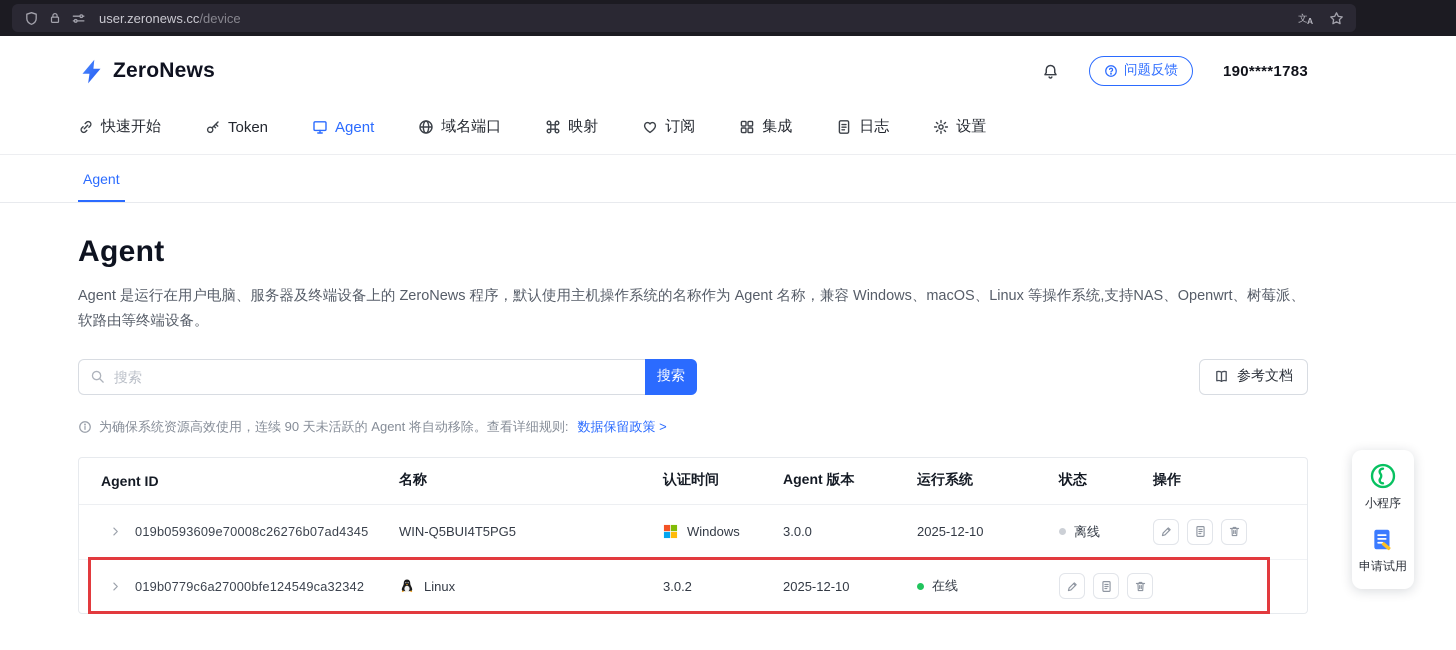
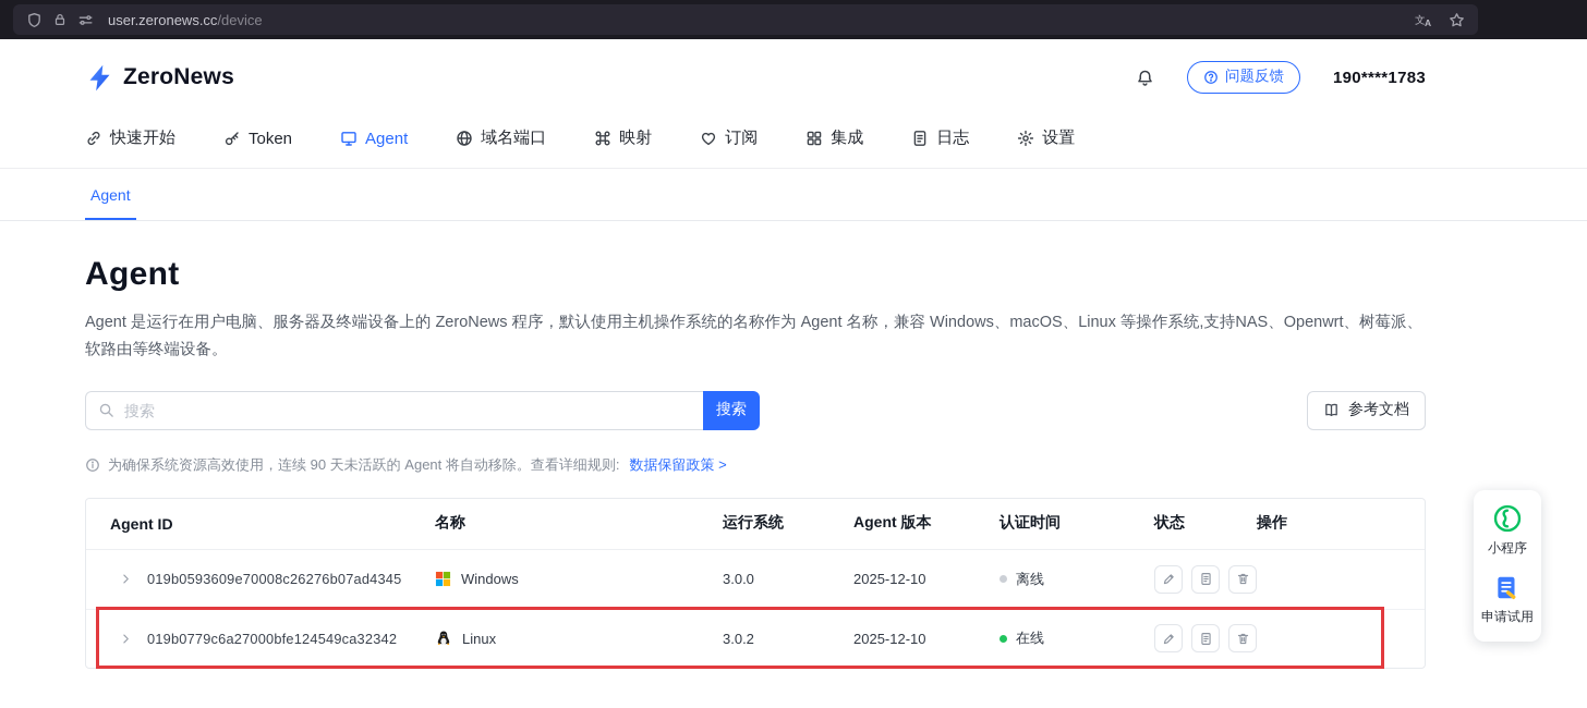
  user.zeronews.cc/device
  文
  A
  ZeroNews
  问题反馈
  190****1783
  快速开始
  Token
  Agent
  域名端口
  映射
  订阅
  集成
  日志
  设置
  Agent
  Agent
  Agent 是运行在用户电脑、服务器及终端设备上的 ZeroNews 程序，默认使用主机操作系统的名称作为 Agent 名称，兼容 Windows、macOS、Linux 等操作系统,支持NAS、Openwrt、树莓派、软路由等终端设备。
  搜索
  搜索
  参考文档
  为确保系统资源高效使用，连续 90 天未活跃的 Agent 将自动移除。查看详细规则:
  数据保留政策 >
  Agent ID
  名称
- 认证时间
+ 运行系统
  Agent 版本
- 运行系统
+ 认证时间
  状态
  操作
  019b0593609e70008c26276b07ad4345
- WIN-Q5BUI4T5PG5
  Windows
  3.0.0
  2025-12-10
  离线
  019b0779c6a27000bfe124549ca32342
  Linux
  3.0.2
  2025-12-10
  在线
  小程序
  申请试用
